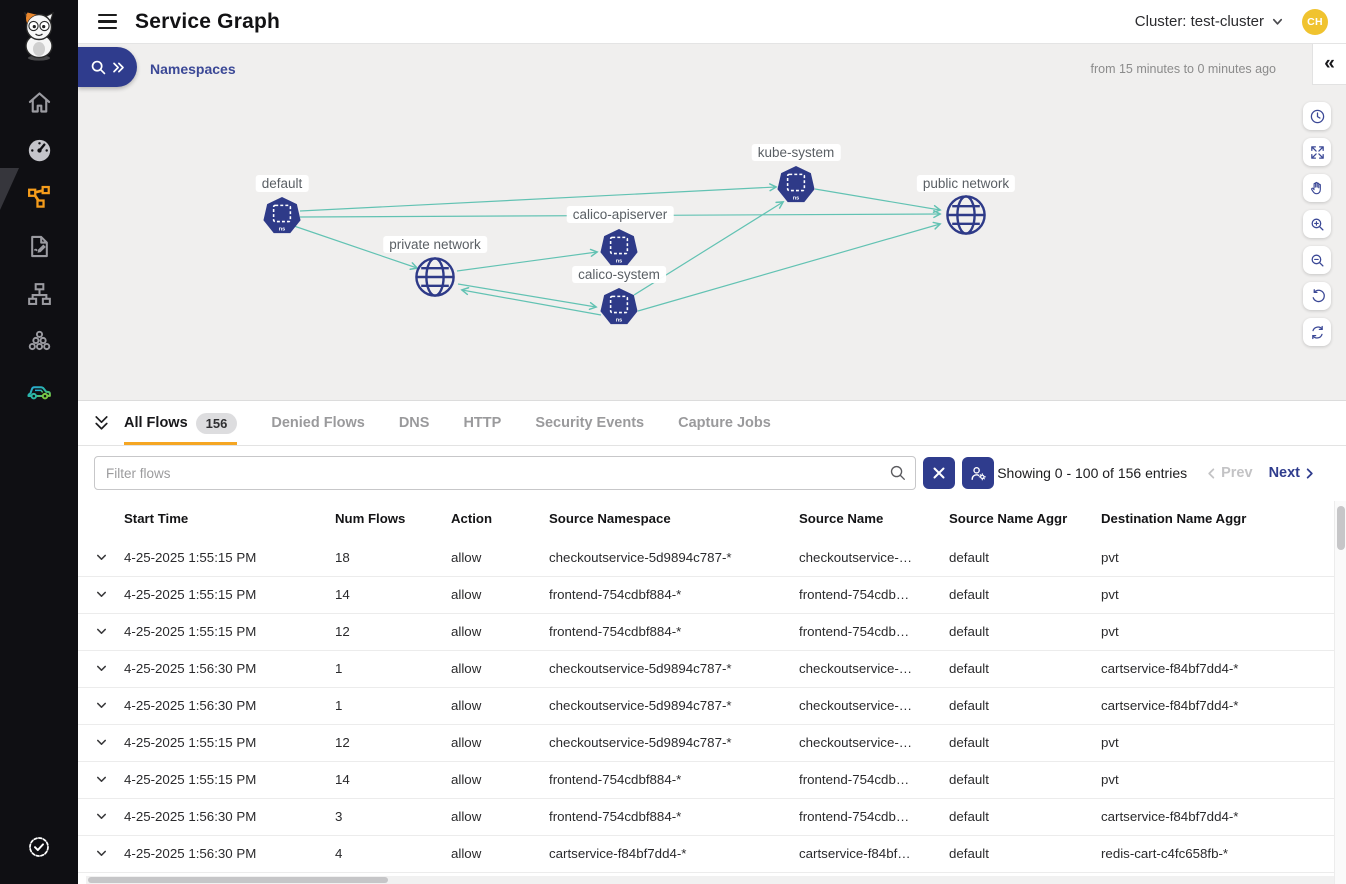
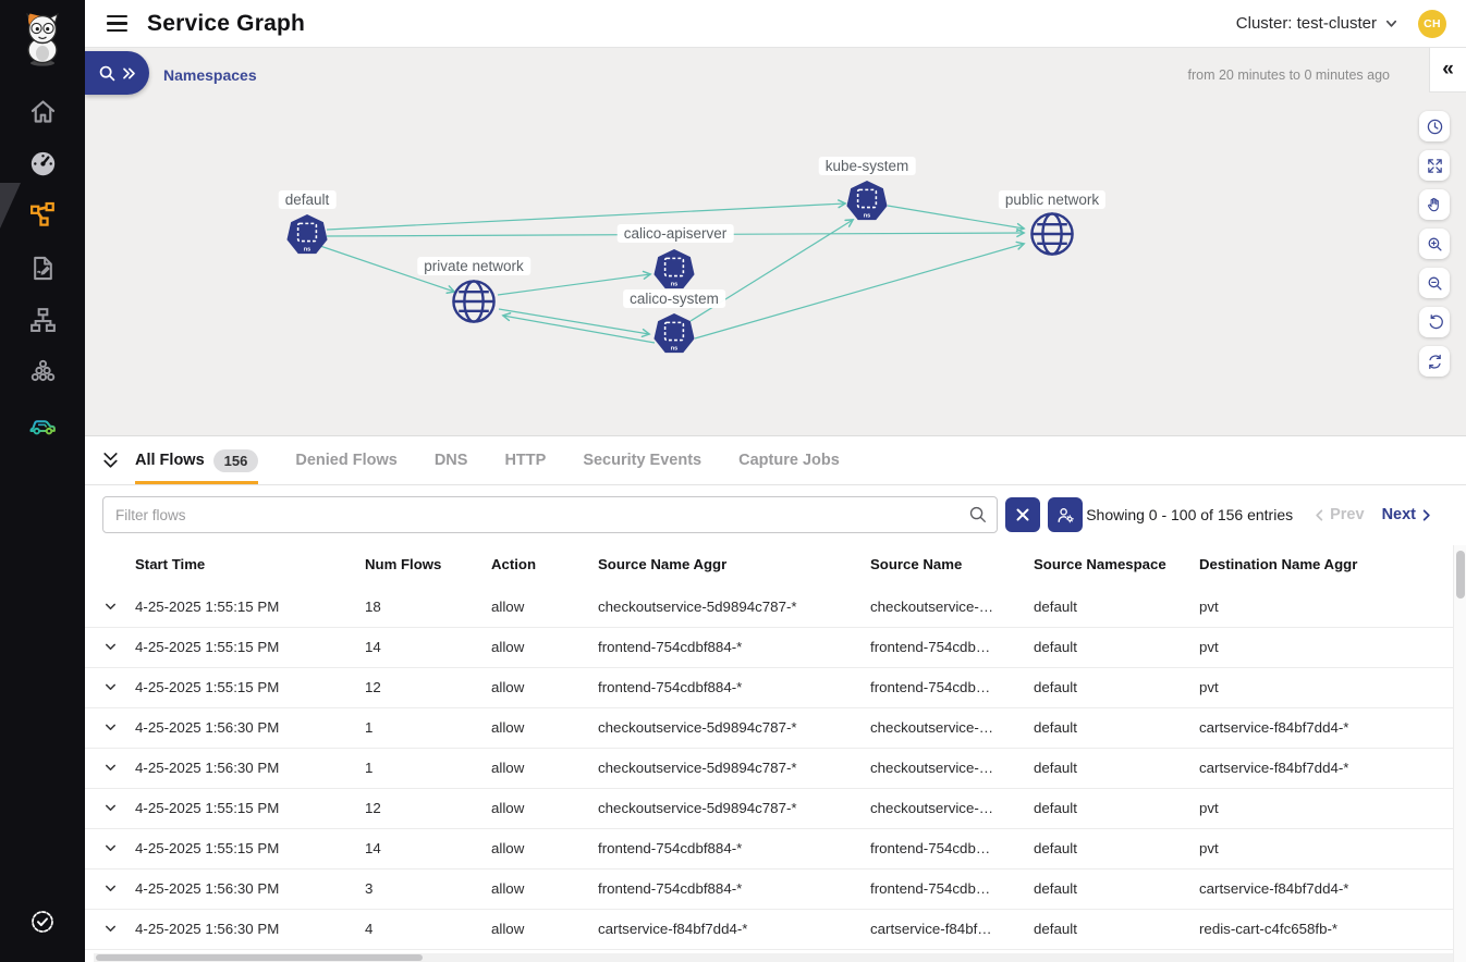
  Service Graph
  Cluster: test-cluster
  CH
  Namespaces
- from 15 minutes to 0 minutes ago
+ from 20 minutes to 0 minutes ago
  «
  default
  private network
  calico-apiserver
  calico-system
  kube-system
  public network
  All Flows
  156
  Denied Flows
  DNS
  HTTP
  Security Events
  Capture Jobs
  Filter flows
  Showing 0 - 100 of 156 entries
  Prev
  Next
  Start Time
  Num Flows
  Action
- Source Namespace
+ Source Name Aggr
  Source Name
- Source Name Aggr
+ Source Namespace
  Destination Name Aggr
  4-25-2025 1:55:15 PM
  18
  allow
  checkoutservice-5d9894c787-*
  checkoutservice-…
  default
  pvt
  4-25-2025 1:55:15 PM
  14
  allow
  frontend-754cdbf884-*
  frontend-754cdb…
  default
  pvt
  4-25-2025 1:55:15 PM
  12
  allow
  frontend-754cdbf884-*
  frontend-754cdb…
  default
  pvt
  4-25-2025 1:56:30 PM
  1
  allow
  checkoutservice-5d9894c787-*
  checkoutservice-…
  default
  cartservice-f84bf7dd4-*
  4-25-2025 1:56:30 PM
  1
  allow
  checkoutservice-5d9894c787-*
  checkoutservice-…
  default
  cartservice-f84bf7dd4-*
  4-25-2025 1:55:15 PM
  12
  allow
  checkoutservice-5d9894c787-*
  checkoutservice-…
  default
  pvt
  4-25-2025 1:55:15 PM
  14
  allow
  frontend-754cdbf884-*
  frontend-754cdb…
  default
  pvt
  4-25-2025 1:56:30 PM
  3
  allow
  frontend-754cdbf884-*
  frontend-754cdb…
  default
  cartservice-f84bf7dd4-*
  4-25-2025 1:56:30 PM
  4
  allow
  cartservice-f84bf7dd4-*
  cartservice-f84bf…
  default
  redis-cart-c4fc658fb-*
